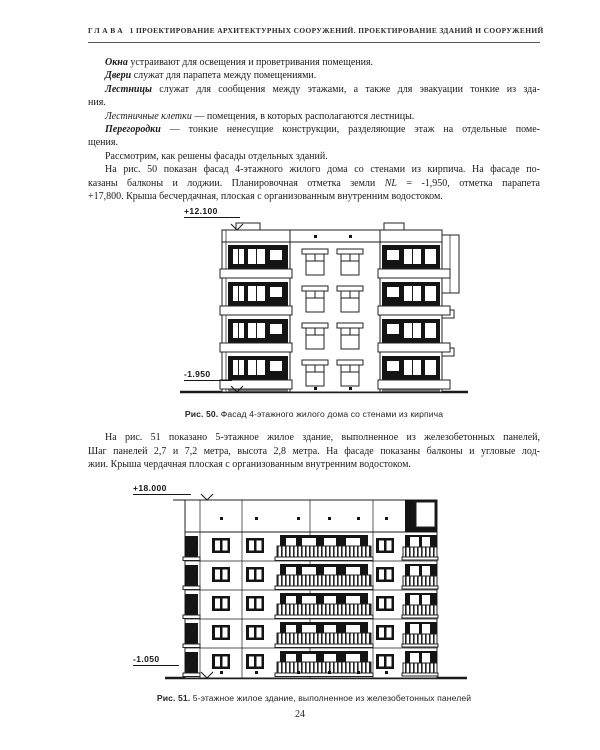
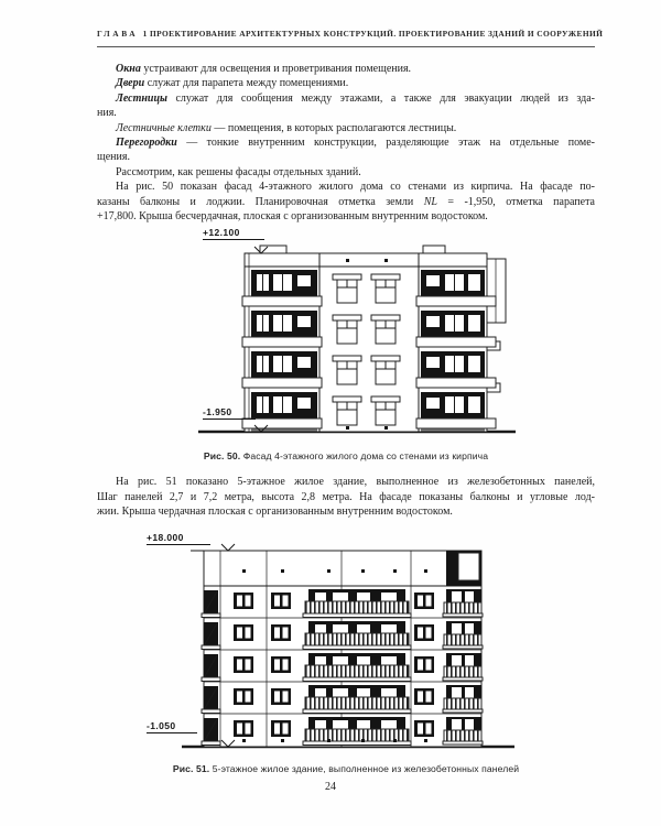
  ГЛАВА 1
- ПРОЕКТИРОВАНИЕ АРХИТЕКТУРНЫХ СООРУЖЕНИЙ. ПРОЕКТИРОВАНИЕ ЗДАНИЙ И СООРУЖЕНИЙ
+ ПРОЕКТИРОВАНИЕ АРХИТЕКТУРНЫХ КОНСТРУКЦИЙ. ПРОЕКТИРОВАНИЕ ЗДАНИЙ И СООРУЖЕНИЙ
  Окна устраивают для освещения и проветривания помещения.
  Двери служат для парапета между помещениями.
- Лестницы служат для сообщения между этажами, а также для эвакуации тонкие из зда-
+ Лестницы служат для сообщения между этажами, а также для эвакуации людей из зда-
  ния.
  Лестничные клетки — помещения, в которых располагаются лестницы.
- Перегородки — тонкие ненесущие конструкции, разделяющие этаж на отдельные поме-
+ Перегородки — тонкие внутренним конструкции, разделяющие этаж на отдельные поме-
  щения.
  Рассмотрим, как решены фасады отдельных зданий.
  На рис. 50 показан фасад 4-этажного жилого дома со стенами из кирпича. На фасаде по-
  казаны балконы и лоджии. Планировочная отметка земли NL = -1,950, отметка парапета
  +17,800. Крыша бесчердачная, плоская с организованным внутренним водостоком.
  +12.100
  -1.950
  Рис. 50. Фасад 4-этажного жилого дома со стенами из кирпича
  На рис. 51 показано 5-этажное жилое здание, выполненное из железобетонных панелей,
  Шаг панелей 2,7 и 7,2 метра, высота 2,8 метра. На фасаде показаны балконы и угловые лод-
  жии. Крыша чердачная плоская с организованным внутренним водостоком.
  +18.000
  -1.050
  Рис. 51. 5-этажное жилое здание, выполненное из железобетонных панелей
  24
